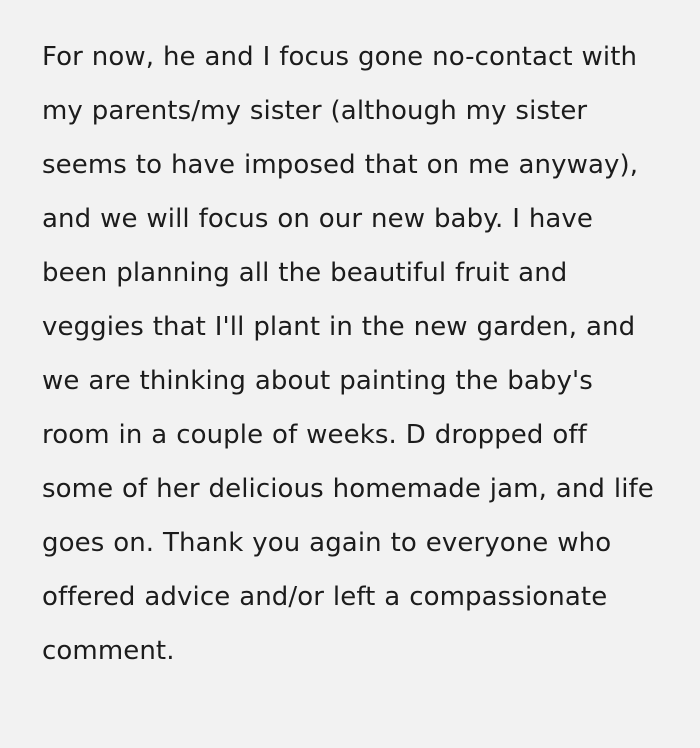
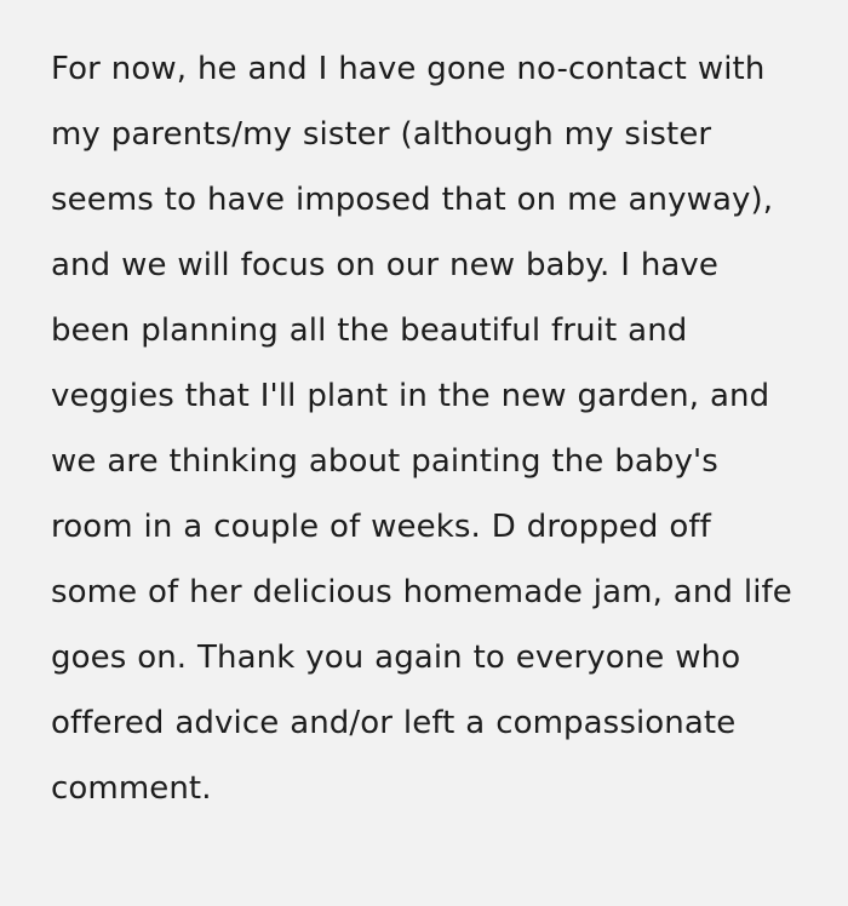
- For now, he and I focus gone no-contact with my parents/my sister (although my sister seems to have imposed that on me anyway), and we will focus on our new baby. I have been planning all the beautiful fruit and veggies that I'll plant in the new garden, and we are thinking about painting the baby's room in a couple of weeks. D dropped off some of her delicious homemade jam, and life goes on. Thank you again to everyone who offered advice and/or left a compassionate comment.
+ For now, he and I have gone no-contact with my parents/my sister (although my sister seems to have imposed that on me anyway), and we will focus on our new baby. I have been planning all the beautiful fruit and veggies that I'll plant in the new garden, and we are thinking about painting the baby's room in a couple of weeks. D dropped off some of her delicious homemade jam, and life goes on. Thank you again to everyone who offered advice and/or left a compassionate comment.
